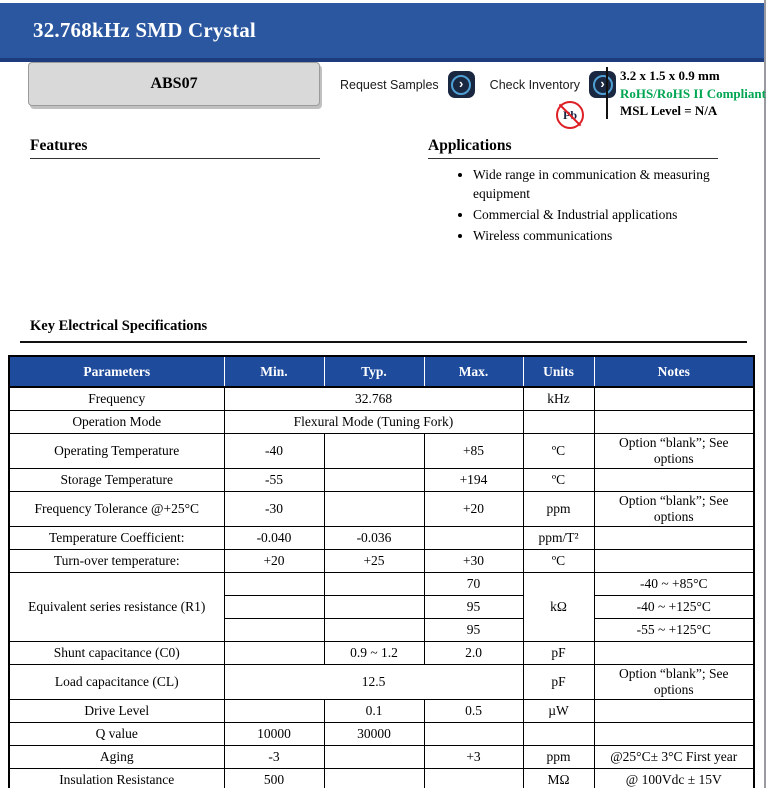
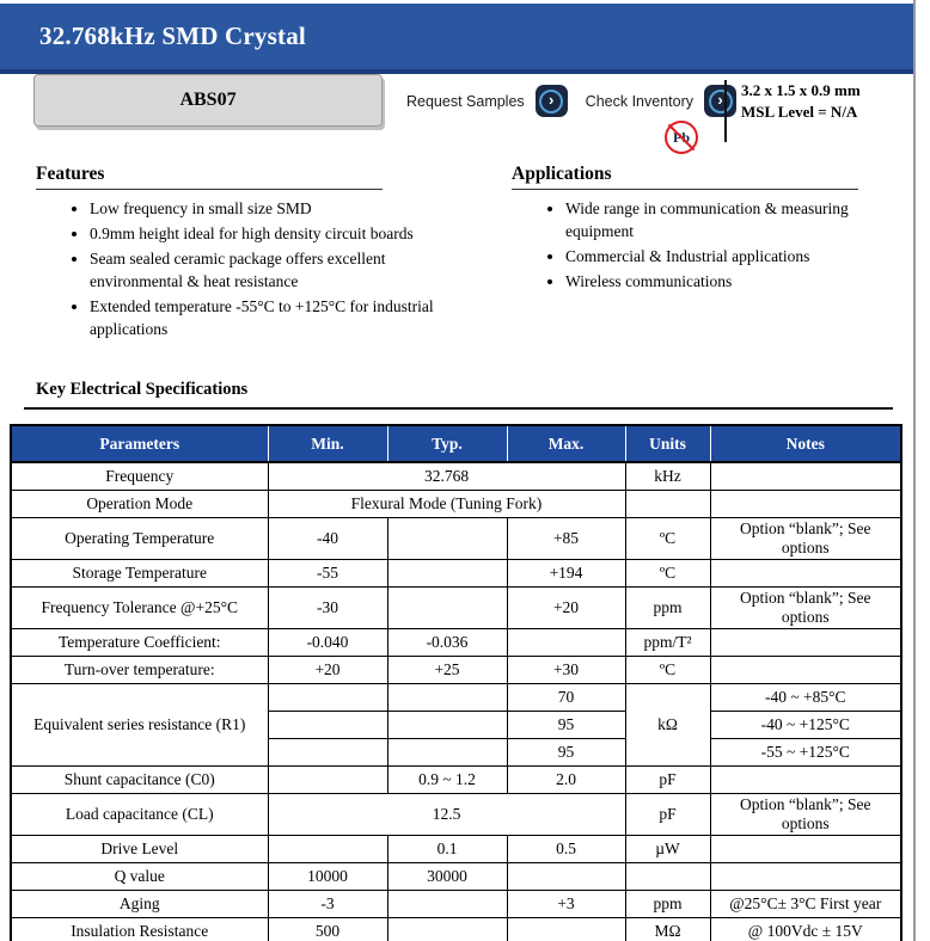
  32.768kHz SMD Crystal
  ABS07
  Request Samples
  ›
  Check Inventory
  ›
  Pb
  3.2 x 1.5 x 0.9 mm
- RoHS/RoHS II Compliant
  MSL Level = N/A
  Features
+ Low frequency in small size SMD
+ 0.9mm height ideal for high density circuit boards
+ Seam sealed ceramic package offers excellent environmental & heat resistance
+ Extended temperature -55°C to +125°C for industrial applications
  Applications
  Wide range in communication & measuring equipment
  Commercial & Industrial applications
  Wireless communications
  Key Electrical Specifications
  Parameters	Min.	Typ.	Max.	Units	Notes
  Frequency	32.768	kHz
  Operation Mode	Flexural Mode (Tuning Fork)
  Operating Temperature	-40		+85	ºC	Option “blank”; See options
  Storage Temperature	-55		+194	ºC
  Frequency Tolerance @+25°C	-30		+20	ppm	Option “blank”; See options
  Temperature Coefficient:	-0.040	-0.036		ppm/T²
  Turn-over temperature:	+20	+25	+30	ºC
  Equivalent series resistance (R1)			70	kΩ	-40 ~ +85°C
  		95	-40 ~ +125°C
  		95	-55 ~ +125°C
  Shunt capacitance (C0)		0.9 ~ 1.2	2.0	pF
  Load capacitance (CL)	12.5	pF	Option “blank”; See options
  Drive Level		0.1	0.5	µW
  Q value	10000	30000
  Aging	-3		+3	ppm	@25°C± 3°C First year
  Insulation Resistance	500			MΩ	@ 100Vdc ± 15V
